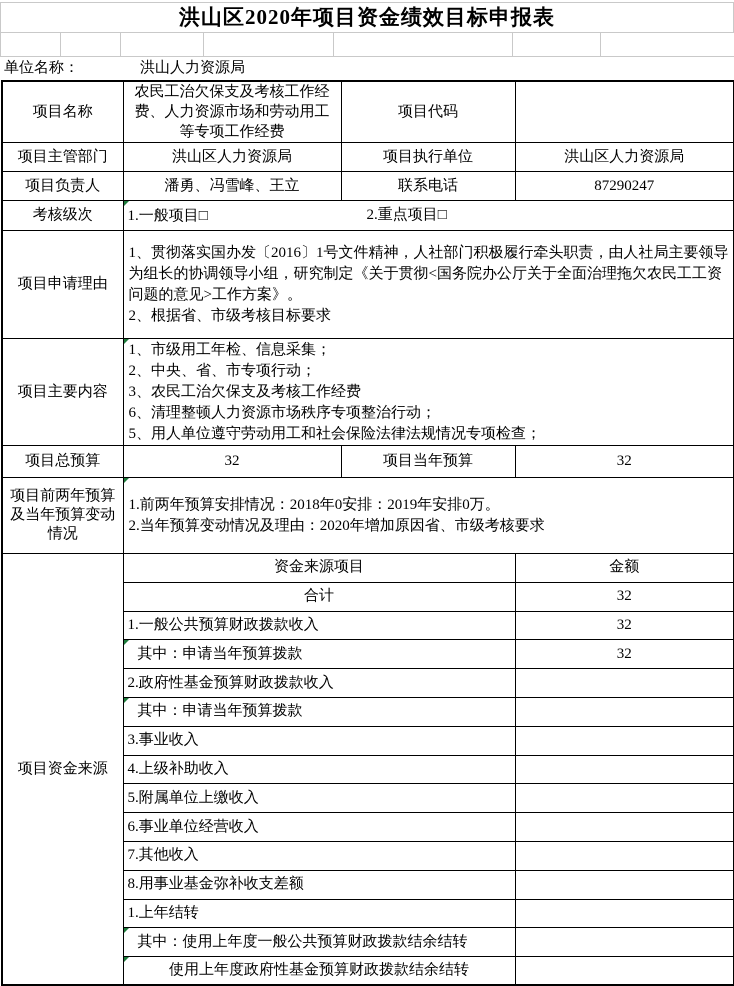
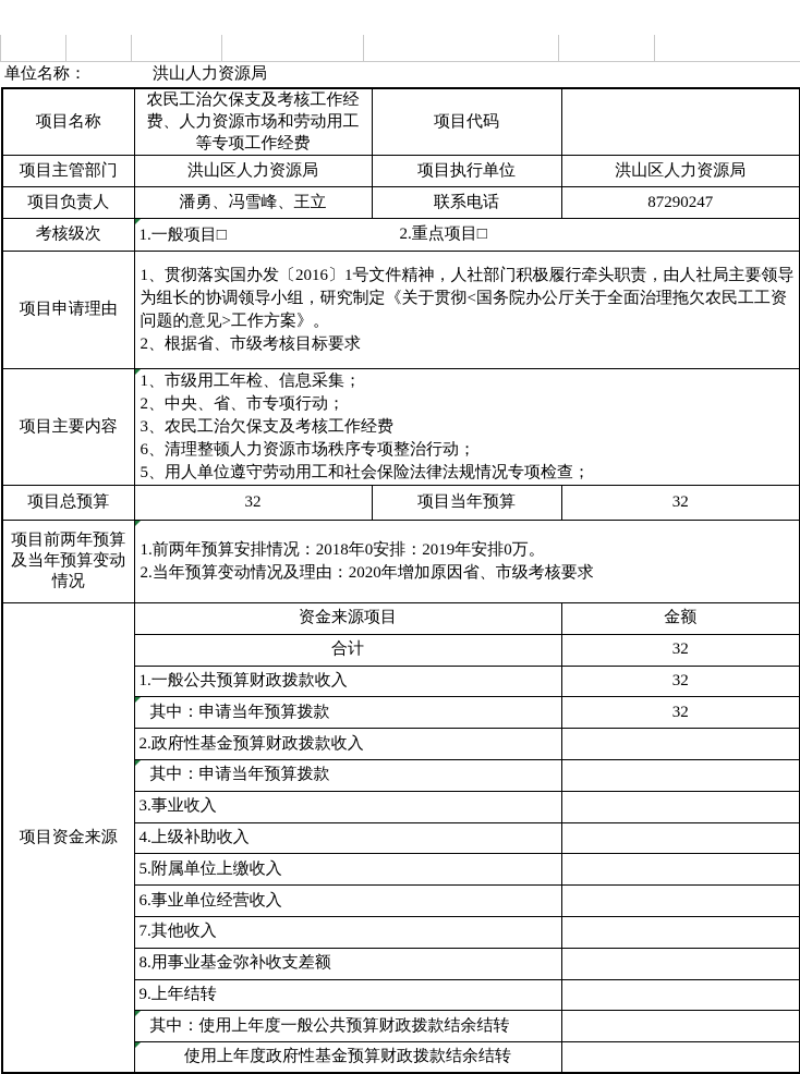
- 洪山区2020年项目资金绩效目标申报表
  单位名称：
  洪山人力资源局
  项目名称	农民工治欠保支及考核工作经费、人力资源市场和劳动用工等专项工作经费	项目代码
  项目主管部门	洪山区人力资源局	项目执行单位	洪山区人力资源局
  项目负责人	潘勇、冯雪峰、王立	联系电话	87290247
  考核级次	1.一般项目□ 2.重点项目□
  项目申请理由	1、贯彻落实国办发〔2016〕1号文件精神，人社部门积极履行牵头职责，由人社局主要领导为组长的协调领导小组，研究制定《关于贯彻<国务院办公厅关于全面治理拖欠农民工工资问题的意见>工作方案》。 2、根据省、市级考核目标要求
  项目主要内容	1、市级用工年检、信息采集； 2、中央、省、市专项行动； 3、农民工治欠保支及考核工作经费 6、清理整顿人力资源市场秩序专项整治行动； 5、用人单位遵守劳动用工和社会保险法律法规情况专项检查；
  项目总预算	32	项目当年预算	32
  项目前两年预算及当年预算变动情况	1.前两年预算安排情况：2018年0安排：2019年安排0万。 2.当年预算变动情况及理由：2020年增加原因省、市级考核要求
  项目资金来源	资金来源项目	金额
  合计	32
  1.一般公共预算财政拨款收入	32
  其中：申请当年预算拨款	32
  2.政府性基金预算财政拨款收入
  其中：申请当年预算拨款
  3.事业收入
  4.上级补助收入
  5.附属单位上缴收入
  6.事业单位经营收入
  7.其他收入
  8.用事业基金弥补收支差额
- 1.上年结转
+ 9.上年结转
  其中：使用上年度一般公共预算财政拨款结余结转
  使用上年度政府性基金预算财政拨款结余结转
